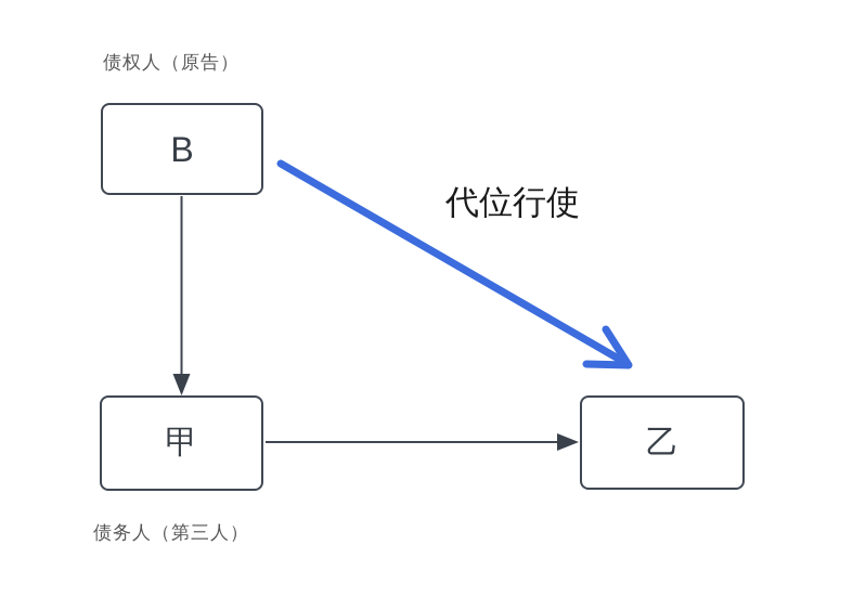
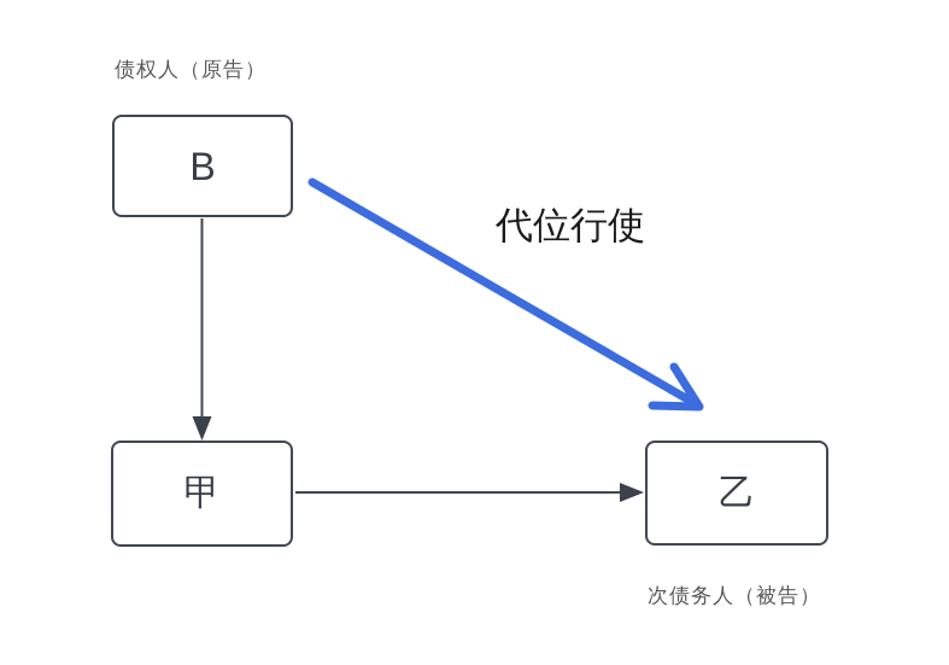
  债权人（原告）
  B
  甲
- 债务人（第三人）
  乙
+ 次债务人（被告）
  代位行使
